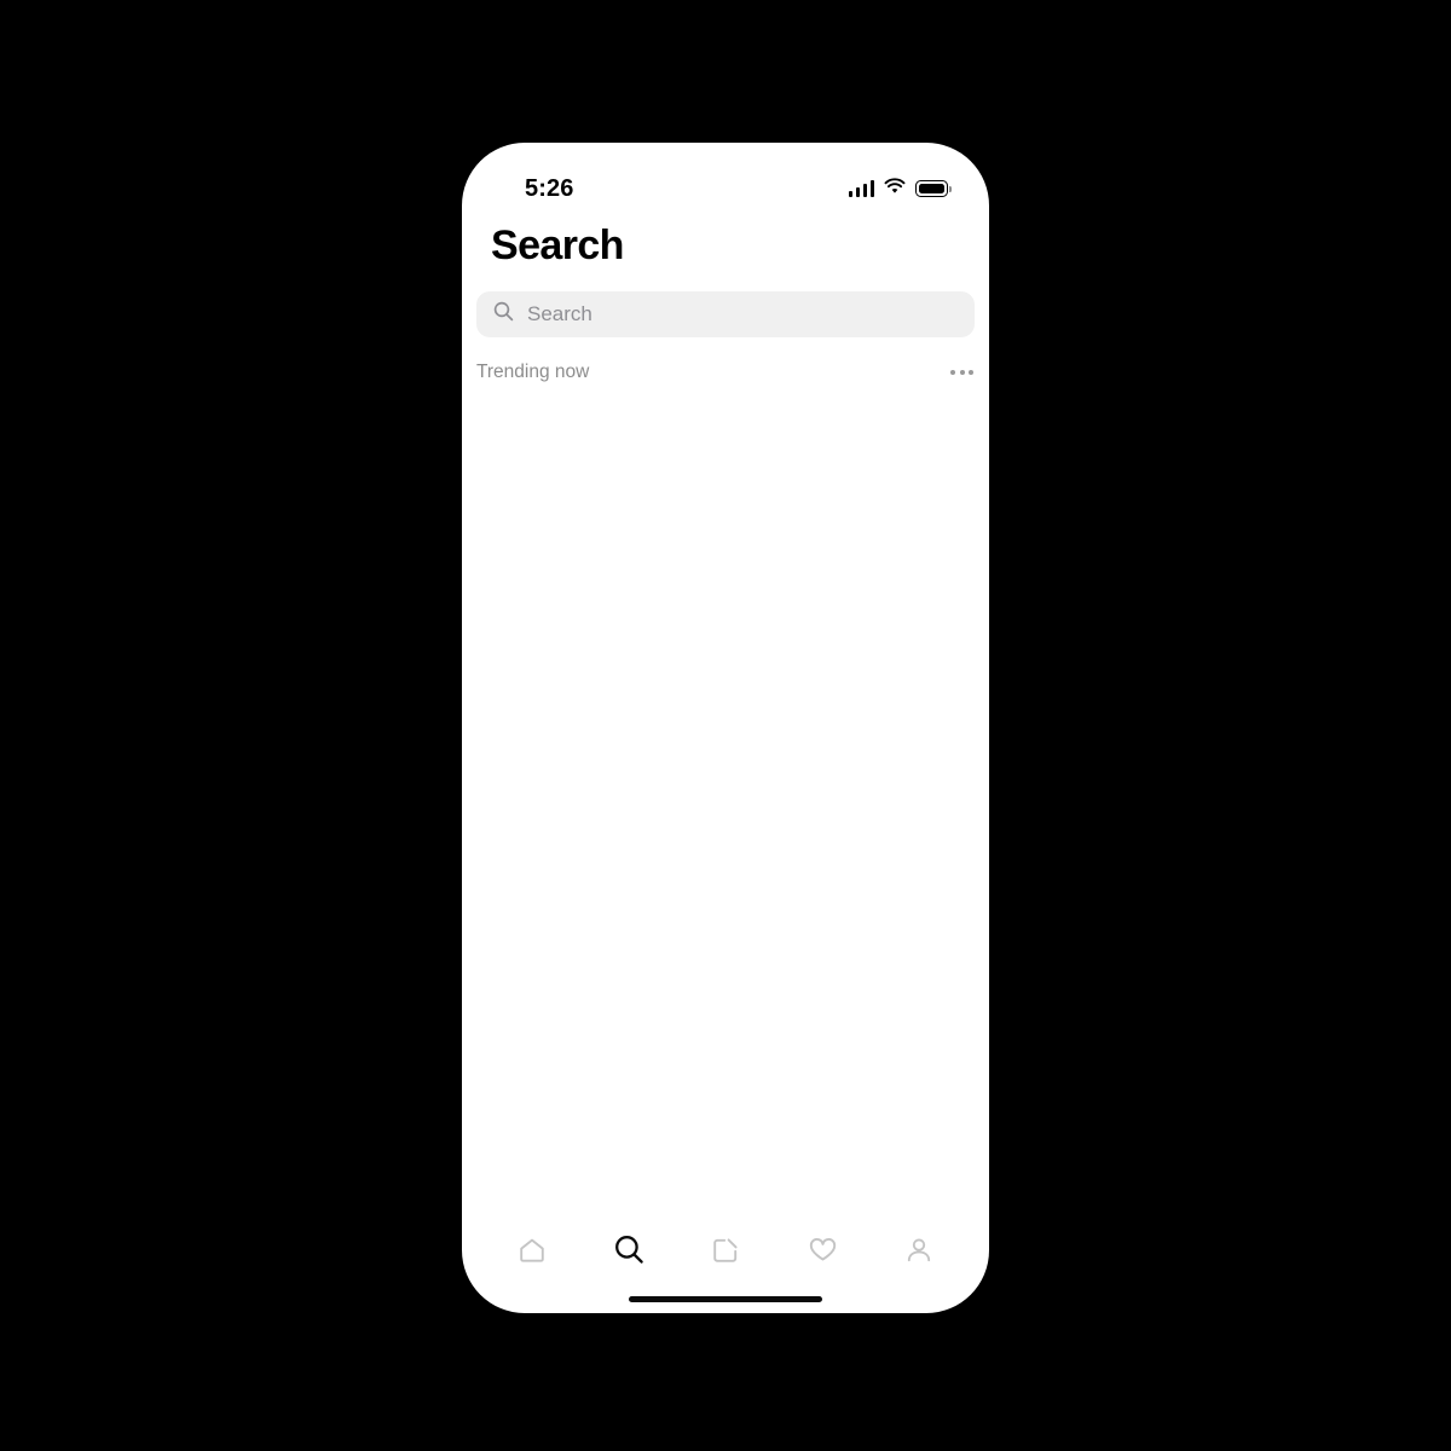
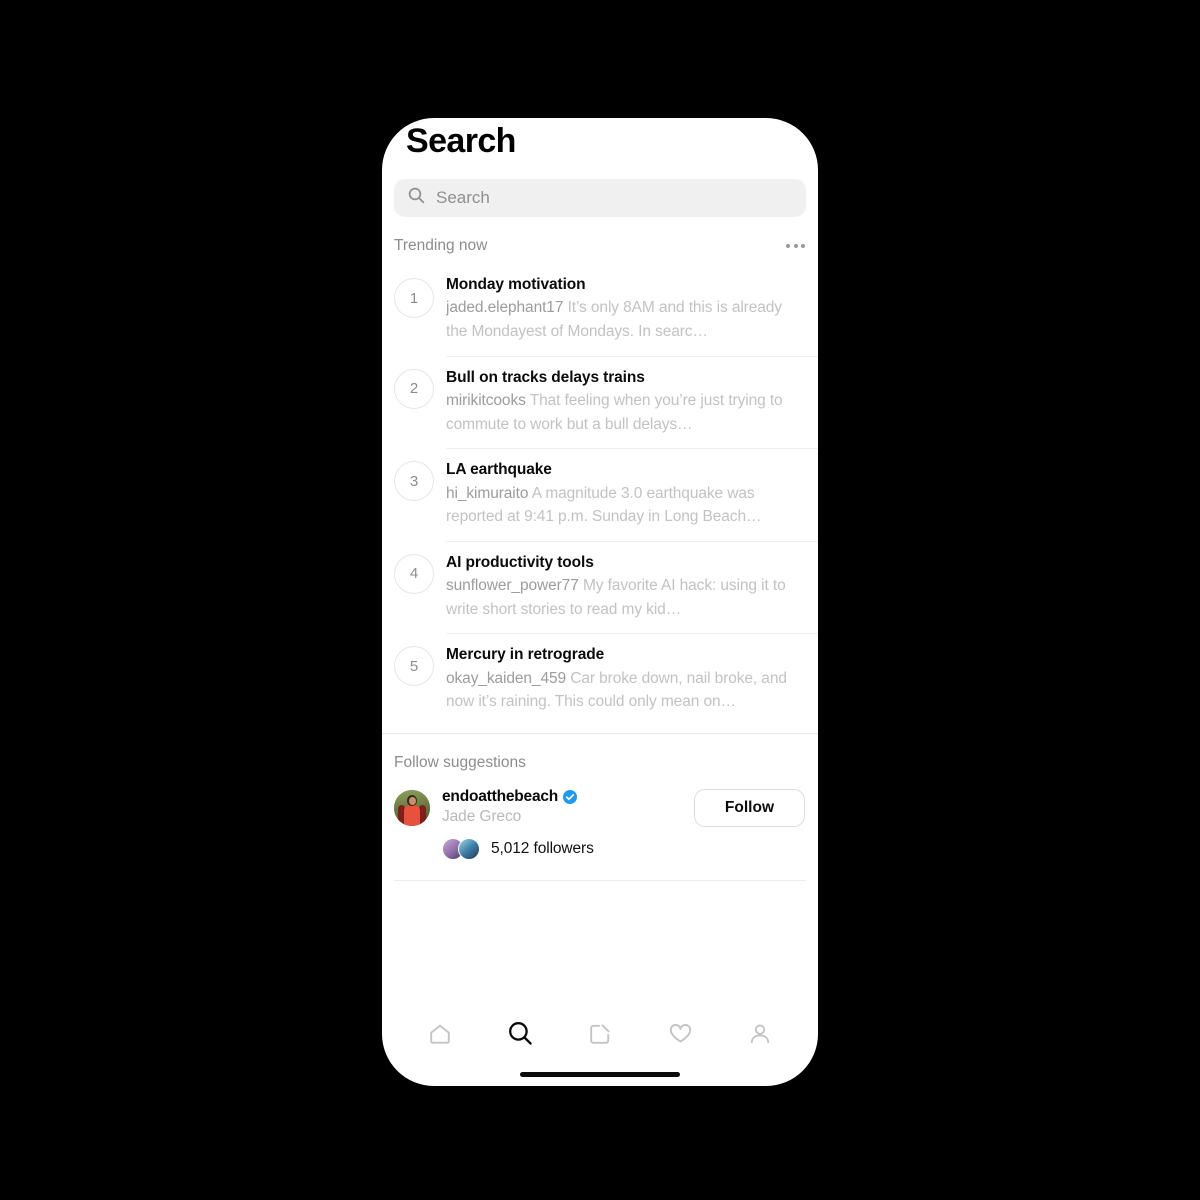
- 5:26
  Search
  Search
  Trending now
+ 1
+ Monday motivation
+ jaded.elephant17 It’s only 8AM and this is already the Mondayest of Mondays. In searc…
+ 2
+ Bull on tracks delays trains
+ mirikitcooks That feeling when you’re just trying to commute to work but a bull delays…
+ 3
+ LA earthquake
+ hi_kimuraito A magnitude 3.0 earthquake was reported at 9:41 p.m. Sunday in Long Beach…
+ 4
+ AI productivity tools
+ sunflower_power77 My favorite AI hack: using it to write short stories to read my kid…
+ 5
+ Mercury in retrograde
+ okay_kaiden_459 Car broke down, nail broke, and now it’s raining. This could only mean on…
+ Follow suggestions
+ endoatthebeach
+ Jade Greco
+ 5,012 followers
+ Follow
